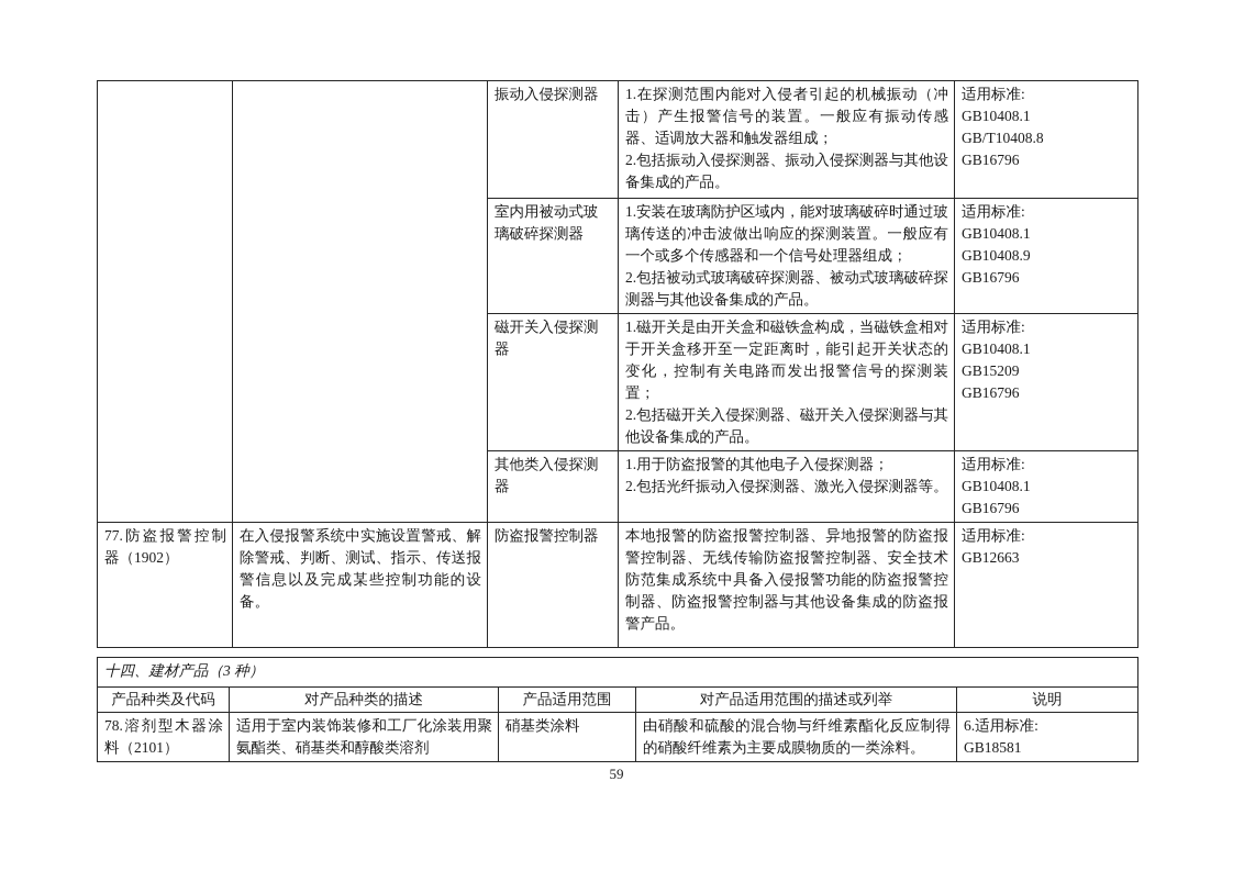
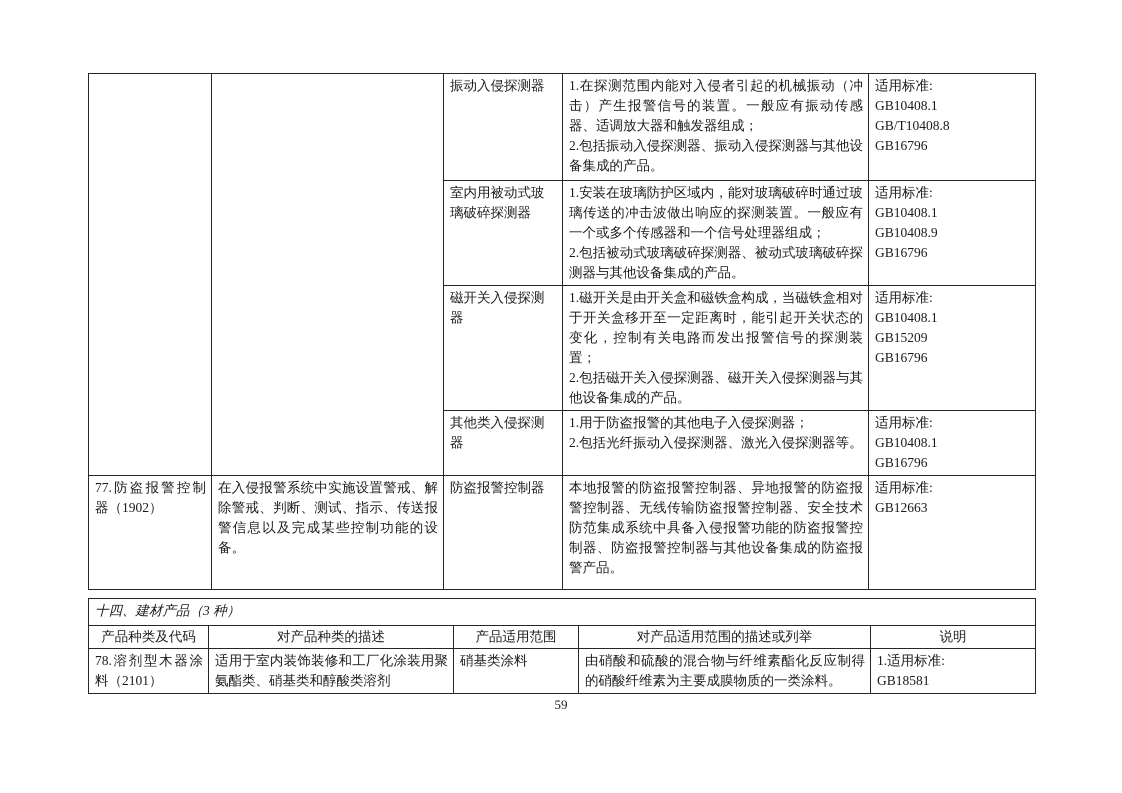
  		振动入侵探测器	1.在探测范围内能对入侵者引起的机械振动（冲击）产生报警信号的装置。一般应有振动传感器、适调放大器和触发器组成； 2.包括振动入侵探测器、振动入侵探测器与其他设备集成的产品。	适用标准: GB10408.1 GB/T10408.8 GB16796
  室内用被动式玻璃破碎探测器	1.安装在玻璃防护区域内，能对玻璃破碎时通过玻璃传送的冲击波做出响应的探测装置。一般应有一个或多个传感器和一个信号处理器组成； 2.包括被动式玻璃破碎探测器、被动式玻璃破碎探测器与其他设备集成的产品。	适用标准: GB10408.1 GB10408.9 GB16796
  磁开关入侵探测器	1.磁开关是由开关盒和磁铁盒构成，当磁铁盒相对于开关盒移开至一定距离时，能引起开关状态的变化，控制有关电路而发出报警信号的探测装置； 2.包括磁开关入侵探测器、磁开关入侵探测器与其他设备集成的产品。	适用标准: GB10408.1 GB15209 GB16796
  其他类入侵探测器	1.用于防盗报警的其他电子入侵探测器； 2.包括光纤振动入侵探测器、激光入侵探测器等。	适用标准: GB10408.1 GB16796
  77.防盗报警控制器（1902）	在入侵报警系统中实施设置警戒、解除警戒、判断、测试、指示、传送报警信息以及完成某些控制功能的设备。	防盗报警控制器	本地报警的防盗报警控制器、异地报警的防盗报警控制器、无线传输防盗报警控制器、安全技术防范集成系统中具备入侵报警功能的防盗报警控制器、防盗报警控制器与其他设备集成的防盗报警产品。	适用标准: GB12663
  十四、建材产品（3 种）
  产品种类及代码	对产品种类的描述	产品适用范围	对产品适用范围的描述或列举	说明
- 78.溶剂型木器涂料（2101）	适用于室内装饰装修和工厂化涂装用聚氨酯类、硝基类和醇酸类溶剂	硝基类涂料	由硝酸和硫酸的混合物与纤维素酯化反应制得的硝酸纤维素为主要成膜物质的一类涂料。	6.适用标准: GB18581
+ 78.溶剂型木器涂料（2101）	适用于室内装饰装修和工厂化涂装用聚氨酯类、硝基类和醇酸类溶剂	硝基类涂料	由硝酸和硫酸的混合物与纤维素酯化反应制得的硝酸纤维素为主要成膜物质的一类涂料。	1.适用标准: GB18581
  59
